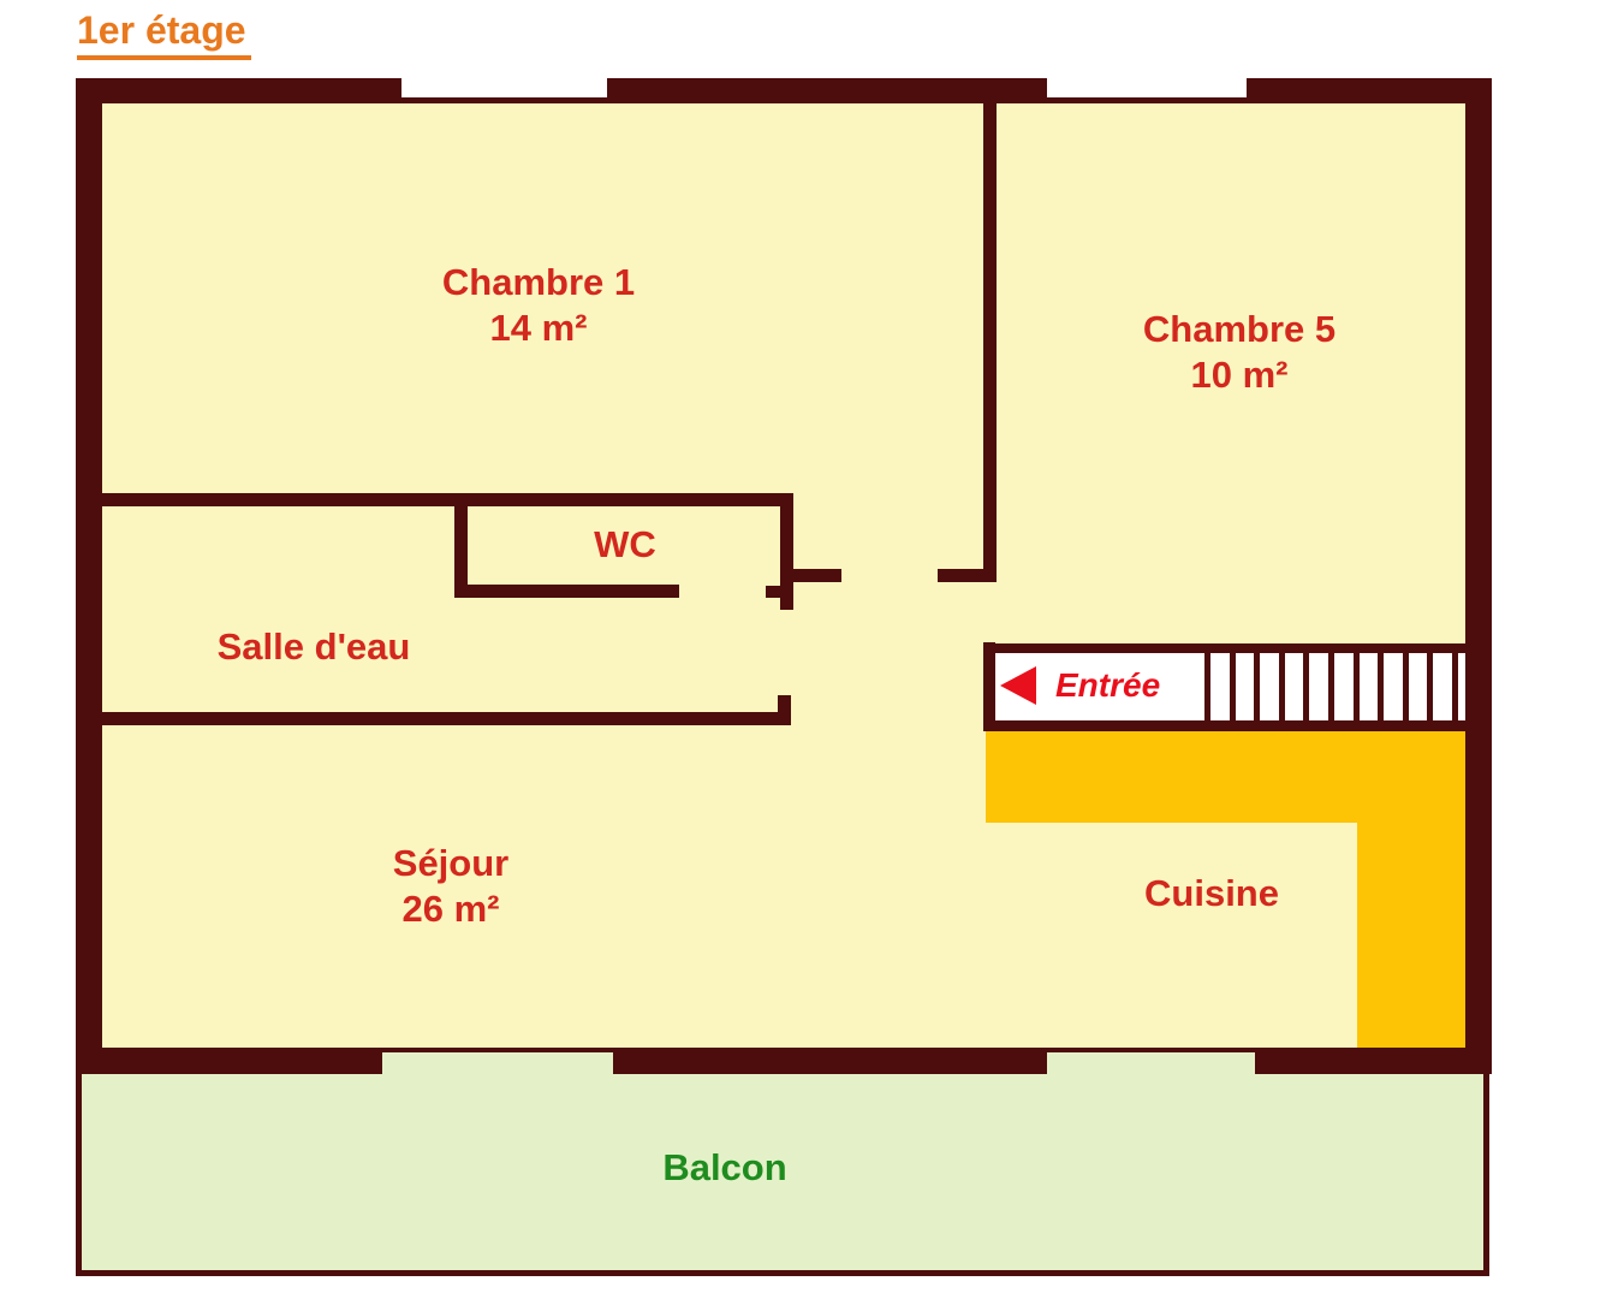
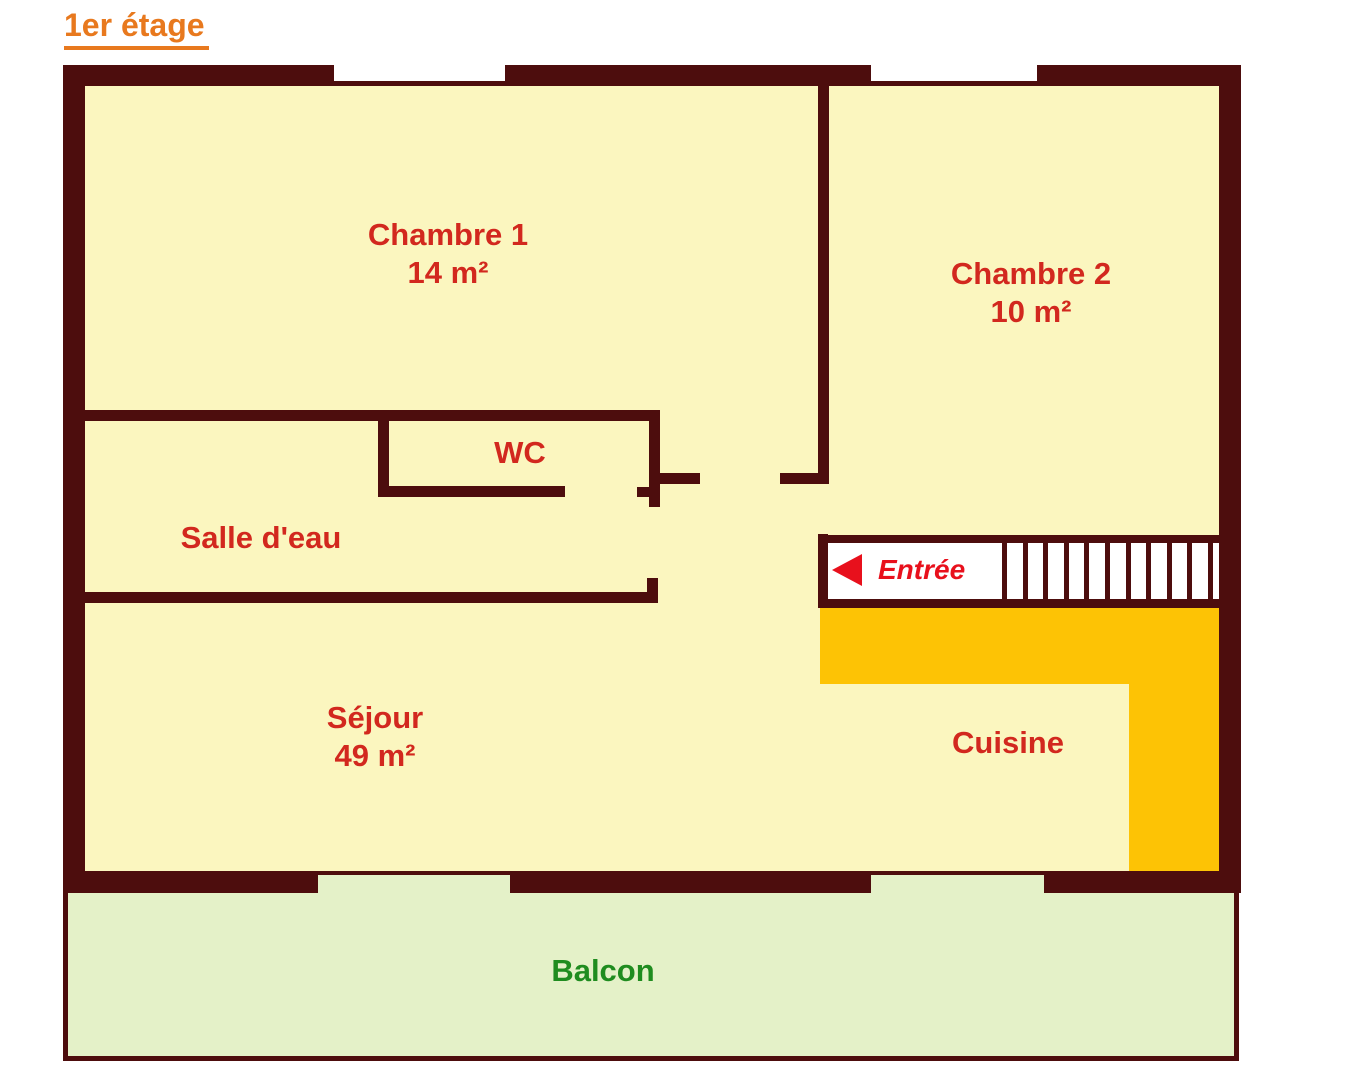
  1er étage
  Entrée
  Chambre 1
  14 m²
- Chambre 5
+ Chambre 2
  10 m²
  WC
  Salle d'eau
  Séjour
- 26 m²
+ 49 m²
  Cuisine
  Balcon
